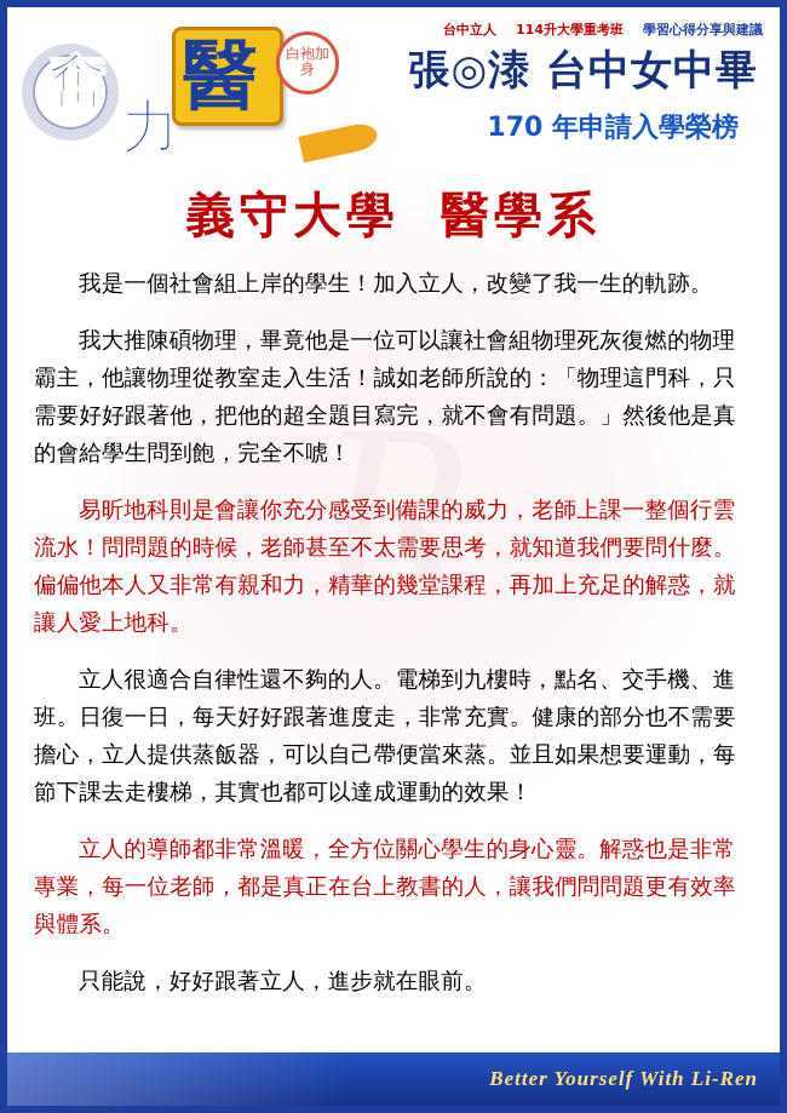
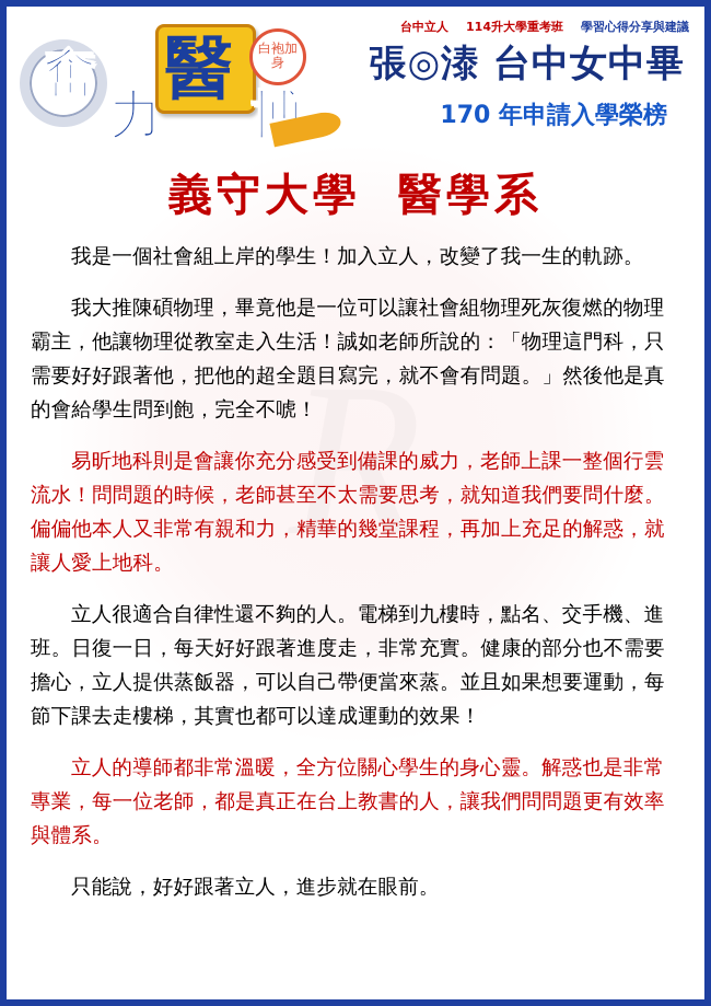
  R
  奮
  力
  醫
  白袍加身
+ 博
  台中立人
  114升大學重考班
  學習心得分享與建議
  張◎溙 台中女中畢
  170 年申請入學榮榜
  義守大學 醫學系
  我是一個社會組上岸的學生！加入立人，改變了我一生的軌跡。
  我大推陳碩物理，畢竟他是一位可以讓社會組物理死灰復燃的物理霸主，他讓物理從教室走入生活！誠如老師所說的：「物理這門科，只需要好好跟著他，把他的超全題目寫完，就不會有問題。」然後他是真的會給學生問到飽，完全不唬！
  易昕地科則是會讓你充分感受到備課的威力，老師上課一整個行雲流水！問問題的時候，老師甚至不太需要思考，就知道我們要問什麼。偏偏他本人又非常有親和力，精華的幾堂課程，再加上充足的解惑，就讓人愛上地科。
  立人很適合自律性還不夠的人。電梯到九樓時，點名、交手機、進班。日復一日，每天好好跟著進度走，非常充實。健康的部分也不需要擔心，立人提供蒸飯器，可以自己帶便當來蒸。並且如果想要運動，每節下課去走樓梯，其實也都可以達成運動的效果！
  立人的導師都非常溫暖，全方位關心學生的身心靈。解惑也是非常專業，每一位老師，都是真正在台上教書的人，讓我們問問題更有效率與體系。
  只能說，好好跟著立人，進步就在眼前。
- Better Yourself With Li-Ren
